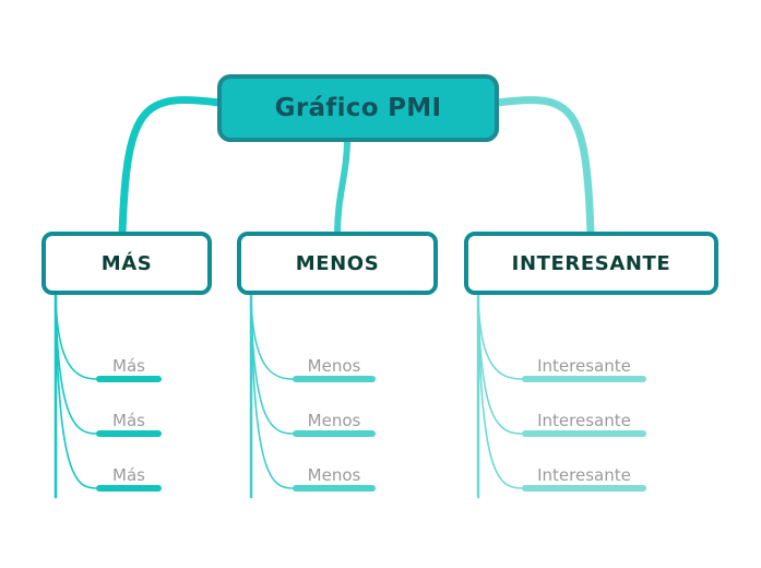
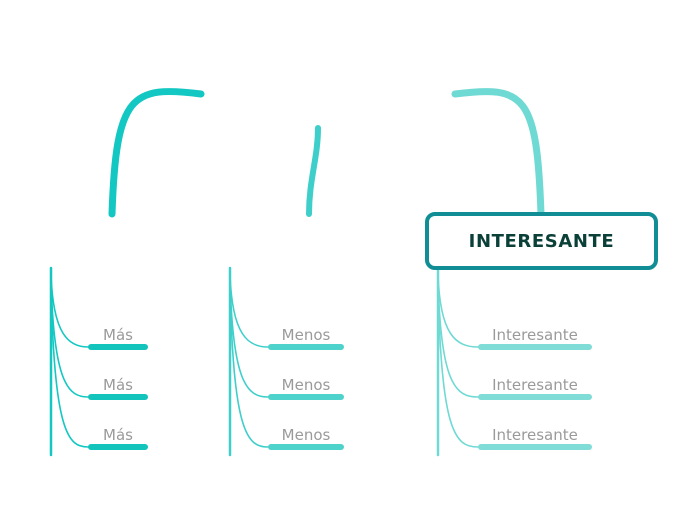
- Gráfico PMI
- MÁS
- MENOS
  INTERESANTE
  Más
  Más
  Más
  Menos
  Menos
  Menos
  Interesante
  Interesante
  Interesante
